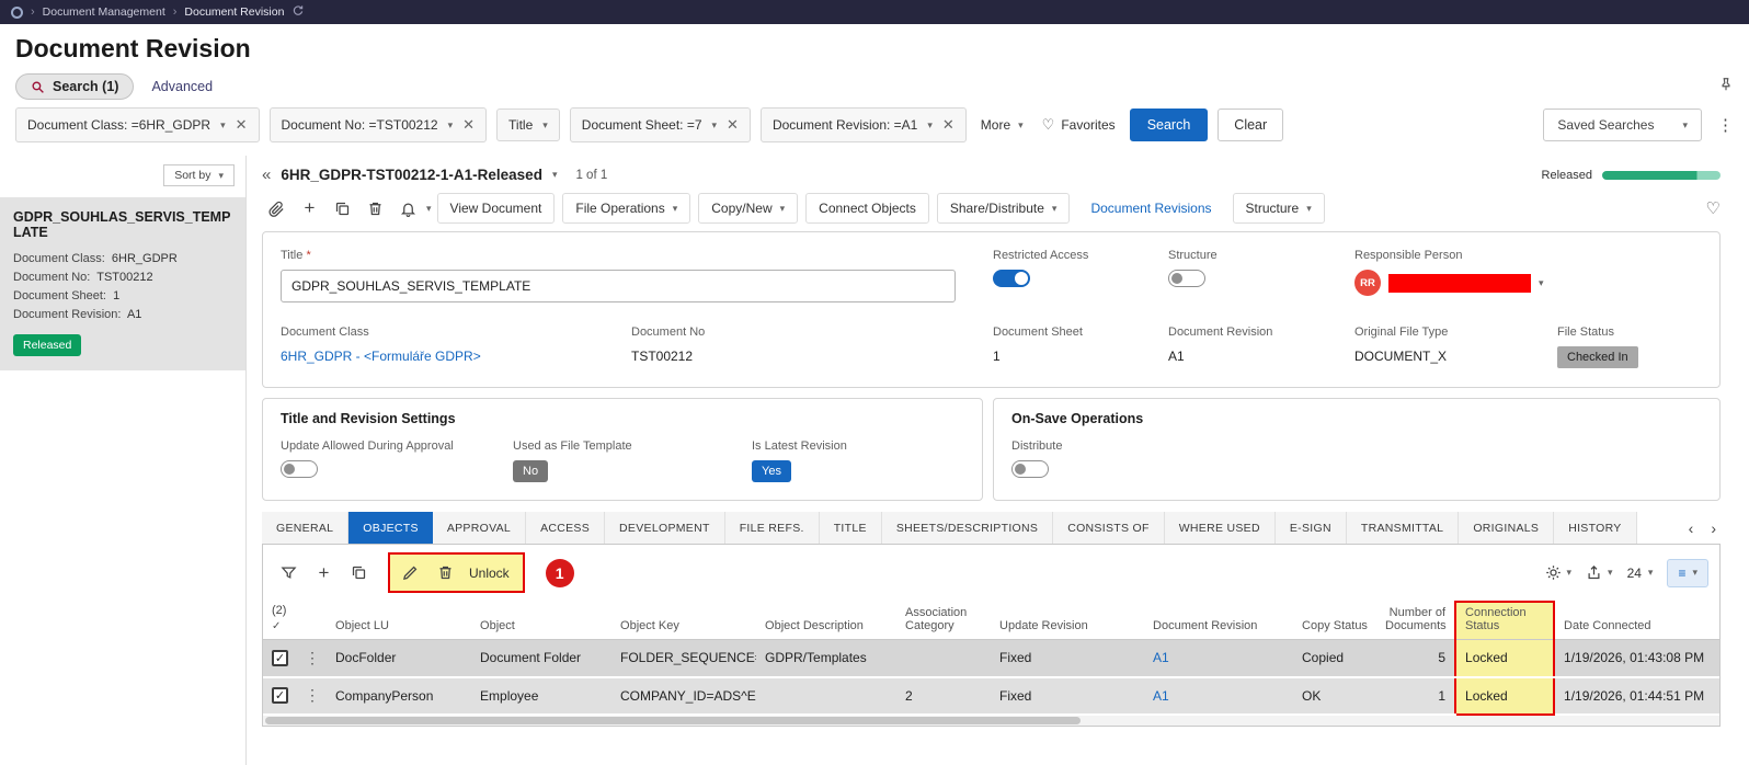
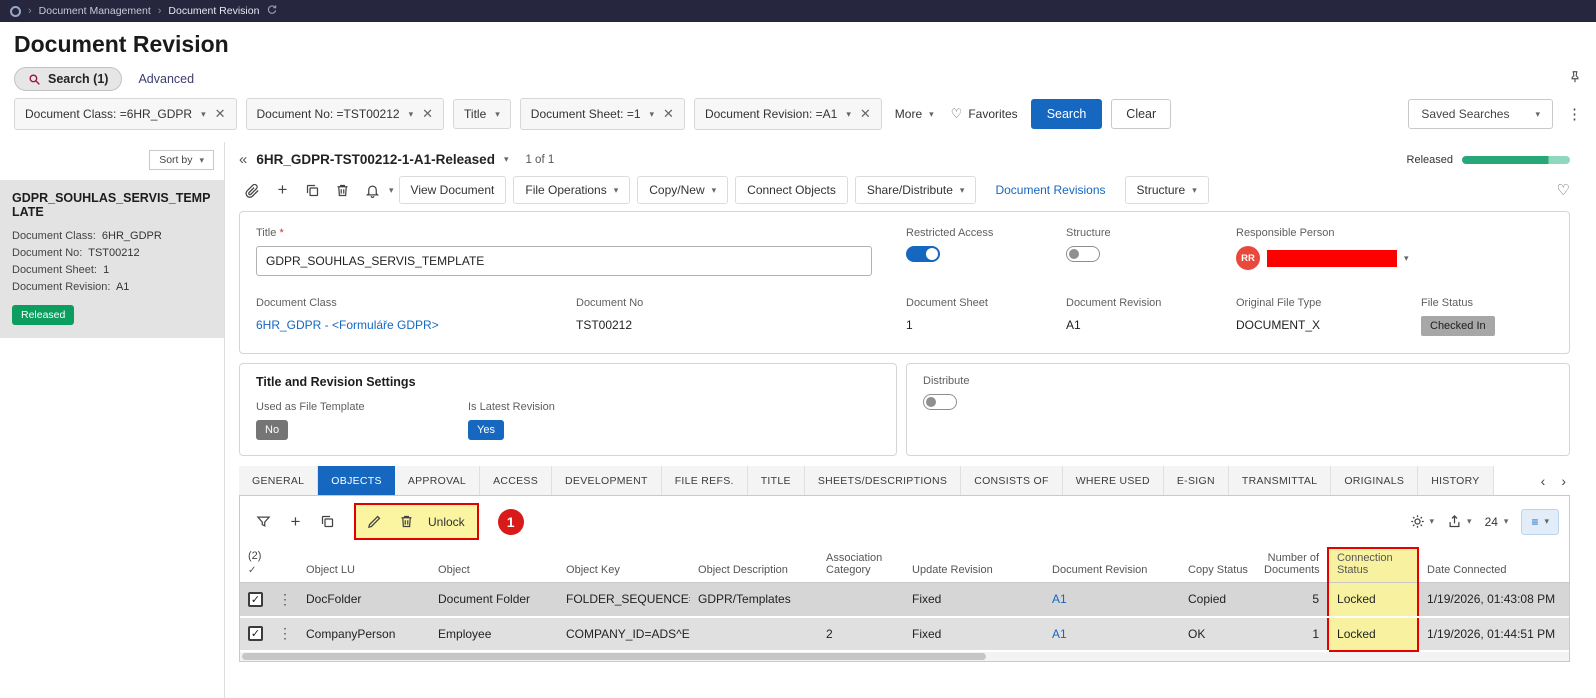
  ›
  Document Management
  ›
  Document Revision
  Document Revision
  Search (1)
  Advanced
  Document Class: =6HR_GDPR
  ▾
  ✕
  Document No: =TST00212
  ▾
  ✕
  Title
  ▾
- Document Sheet: =7
+ Document Sheet: =1
  ▾
  ✕
  Document Revision: =A1
  ▾
  ✕
  More
  ▾
  ♡
  Favorites
  Search
  Clear
  Saved Searches
  ▾
  ⋮
  Sort by
  ▾
  GDPR_SOUHLAS_SERVIS_TEMPLATE
  Document Class: 6HR_GDPR
  Document No: TST00212
  Document Sheet: 1
  Document Revision: A1
  Released
  «
  6HR_GDPR-TST00212-1-A1-Released
  ▾
  1 of 1
  Released
  +
  ▾
  View Document
  File Operations
  ▾
  Copy/New
  ▾
  Connect Objects
  Share/Distribute
  ▾
  Document Revisions
  Structure
  ▾
  ♡
  Title *
  GDPR_SOUHLAS_SERVIS_TEMPLATE
  Restricted Access
  Structure
  Responsible Person
  RR
  ▾
  Document Class
  6HR_GDPR - <Formuláře GDPR>
  Document No
  TST00212
  Document Sheet
  1
  Document Revision
  A1
  Original File Type
  DOCUMENT_X
  File Status
  Checked In
  Title and Revision Settings
- Update Allowed During Approval
  Used as File Template
  No
  Is Latest Revision
  Yes
- On-Save Operations
  Distribute
  GENERAL
  OBJECTS
  APPROVAL
  ACCESS
  DEVELOPMENT
  FILE REFS.
  TITLE
  SHEETS/DESCRIPTIONS
  CONSISTS OF
  WHERE USED
  E-SIGN
  TRANSMITTAL
  ORIGINALS
  HISTORY
  ‹
  ›
  +
  Unlock
  1
  ▾
  ▾
  24
  ▾
  ≡
  ▾
  (2) ✓	Object LU	Object	Object Key	Object Description	Association Category	Update Revision	Document Revision	Copy Status	Number of Documents	Connection Status	Date Connected
  ✓	⋮	DocFolder	Document Folder	FOLDER_SEQUENCE	GDPR/Templates		Fixed	A1	Copied	5	Locked	1/19/2026, 01:43:08 PM
  ✓	⋮	CompanyPerson	Employee	COMPANY_ID=ADS^E		2	Fixed	A1	OK	1	Locked	1/19/2026, 01:44:51 PM
